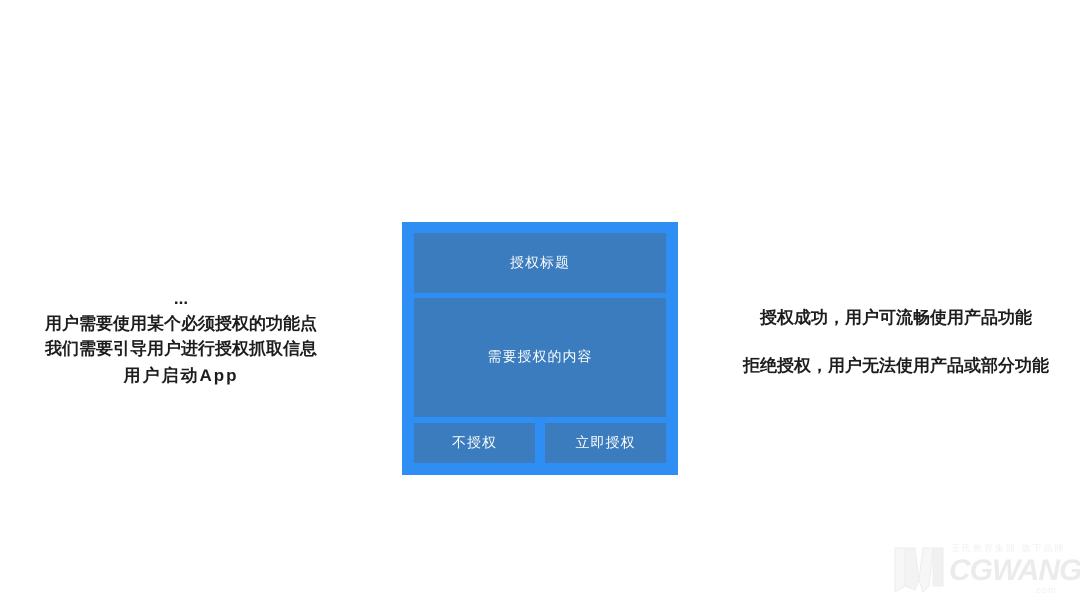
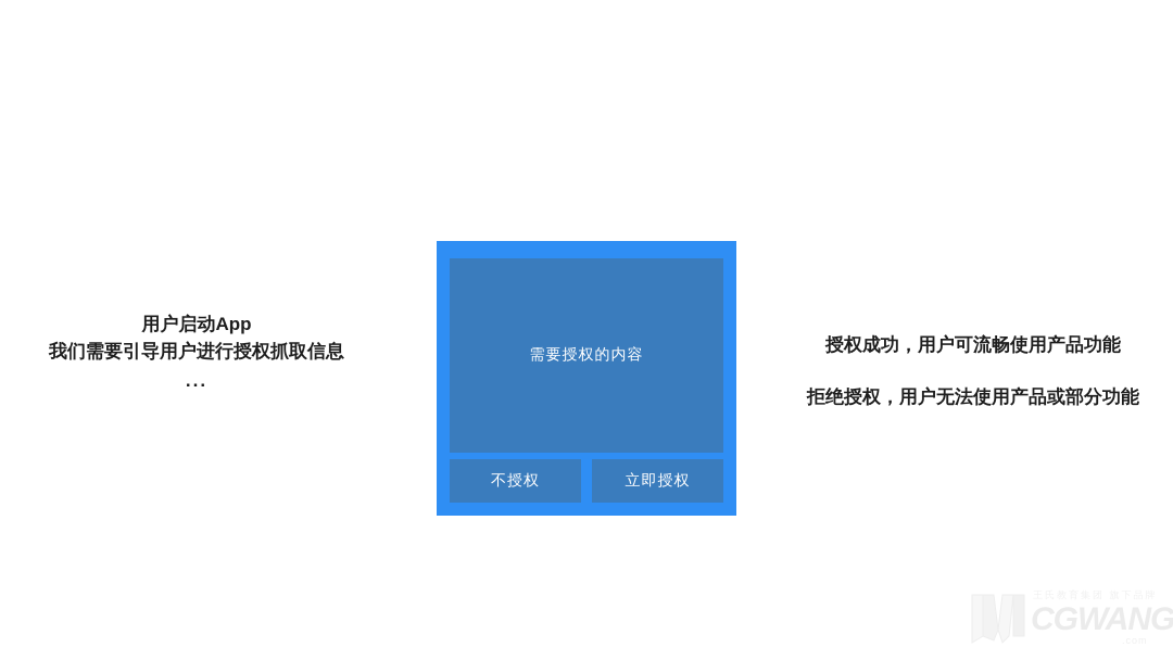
- ...
+ 用户启动App
- 用户需要使用某个必须授权的功能点
  我们需要引导用户进行授权抓取信息
- 用户启动App
+ ...
- 授权标题
  需要授权的内容
  不授权
  立即授权
  授权成功，用户可流畅使用产品功能
  拒绝授权，用户无法使用产品或部分功能
